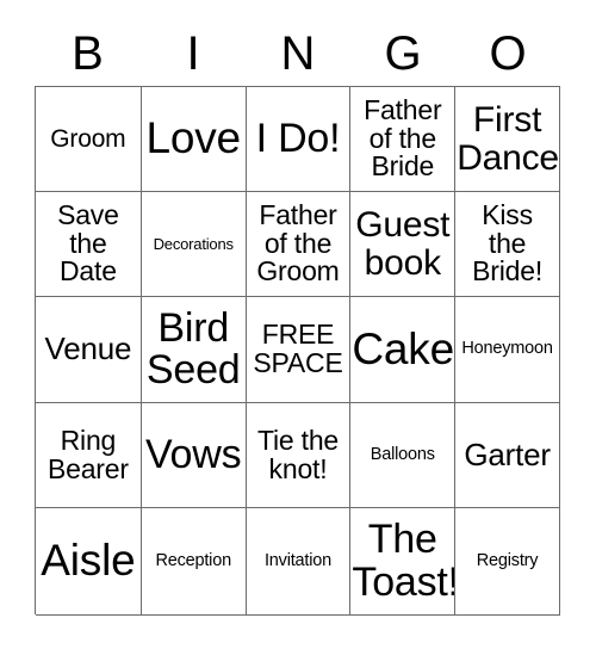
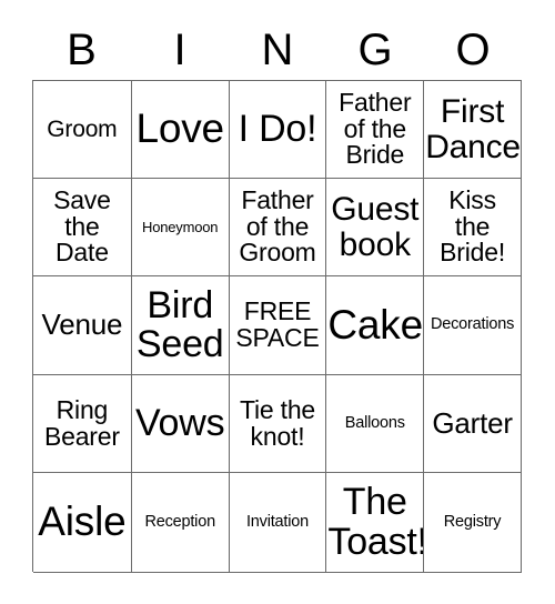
  B
  I
  N
  G
  O
  Groom
  Love
  I Do!
  Father
  of the
  Bride
  First
  Dance
  Save
  the
  Date
- Decorations
+ Honeymoon
  Father
  of the
  Groom
  Guest
  book
  Kiss
  the
  Bride!
  Venue
  Bird
  Seed
  FREE
  SPACE
  Cake
- Honeymoon
+ Decorations
  Ring
  Bearer
  Vows
  Tie the
  knot!
  Balloons
  Garter
  Aisle
  Reception
  Invitation
  The
  Toast!
  Registry
